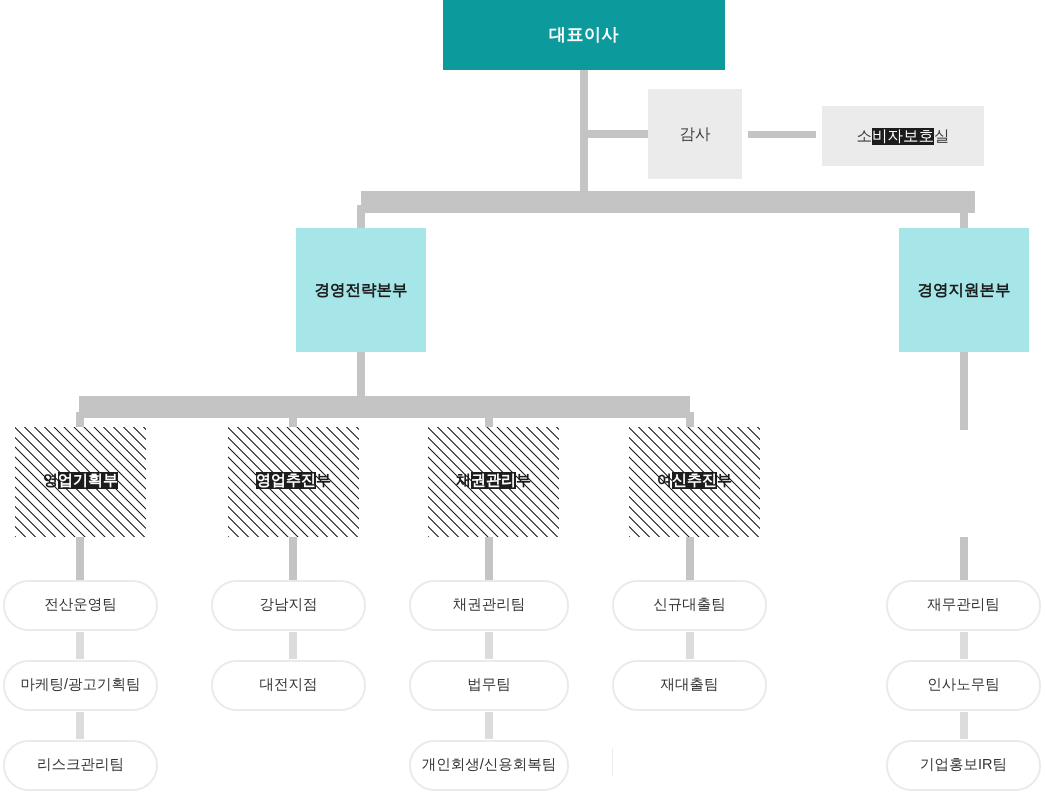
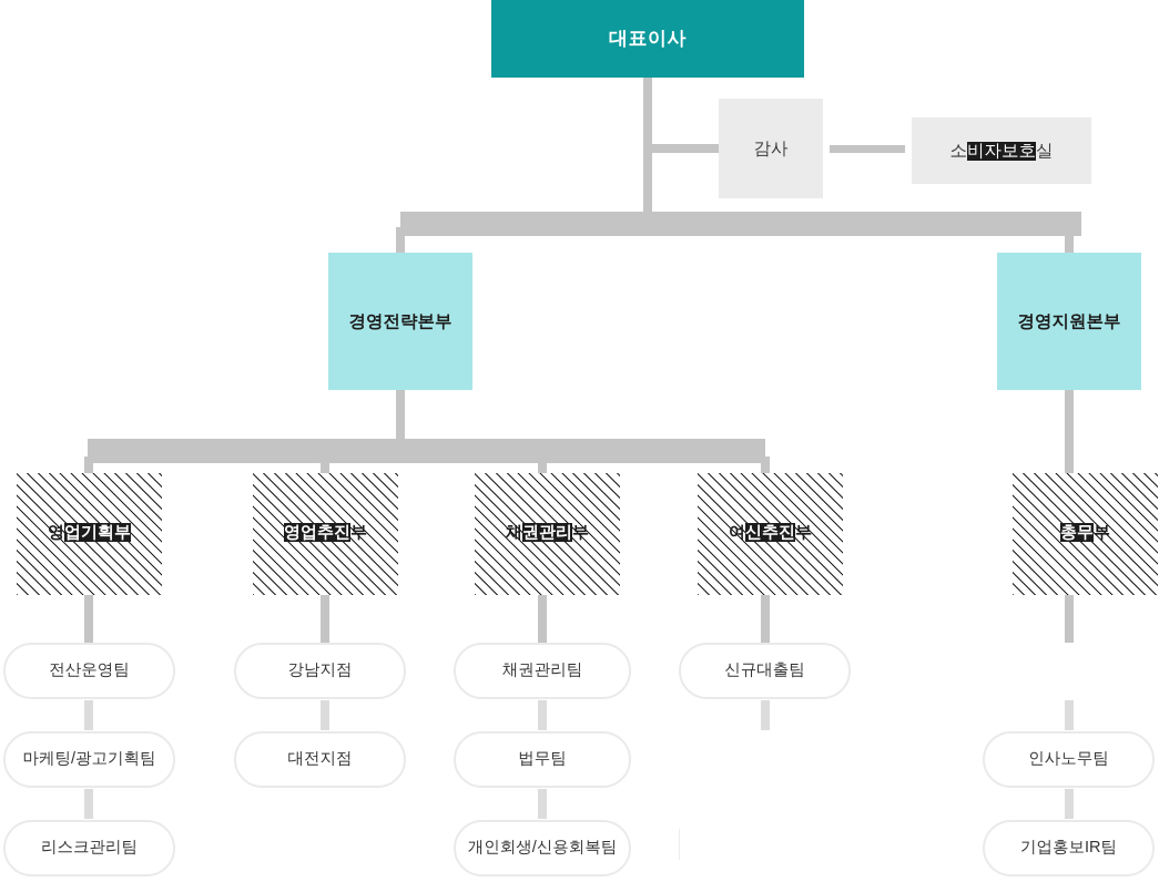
  대표이사
  감사
  소비자보호실
  경영전략본부
  경영지원본부
  영업기획부
  영업추진부
  채권관리부
  여신추진부
+ 총무부
  전산운영팀
  마케팅/광고기획팀
  리스크관리팀
  강남지점
  대전지점
  채권관리팀
  법무팀
  개인회생/신용회복팀
  신규대출팀
- 재대출팀
- 재무관리팀
  인사노무팀
  기업홍보IR팀
